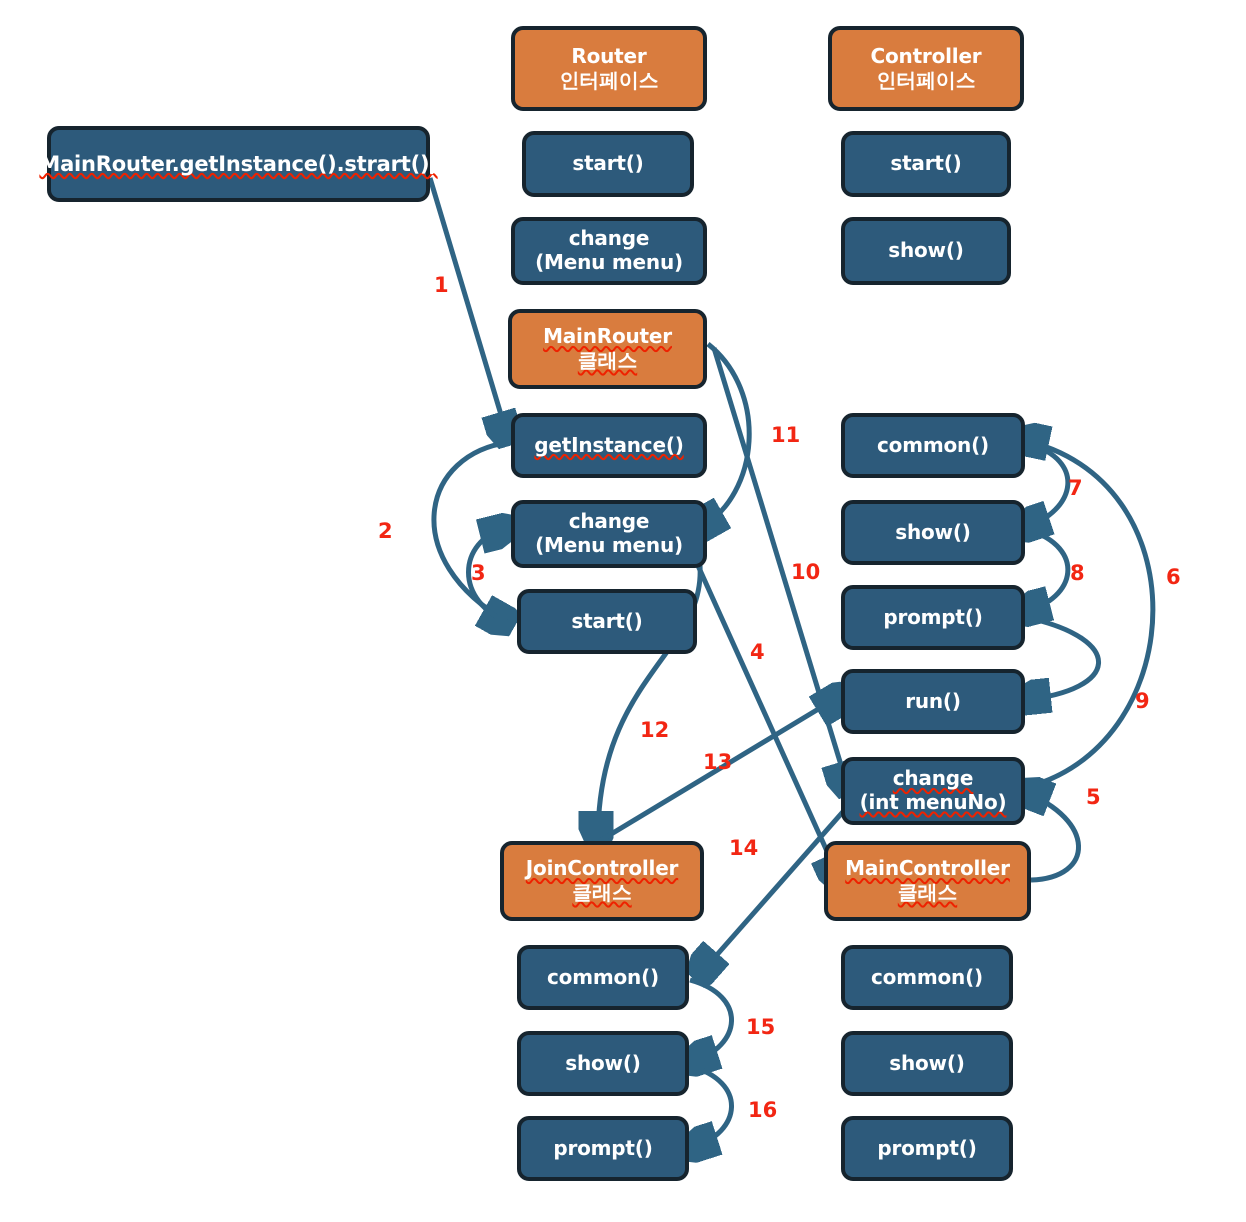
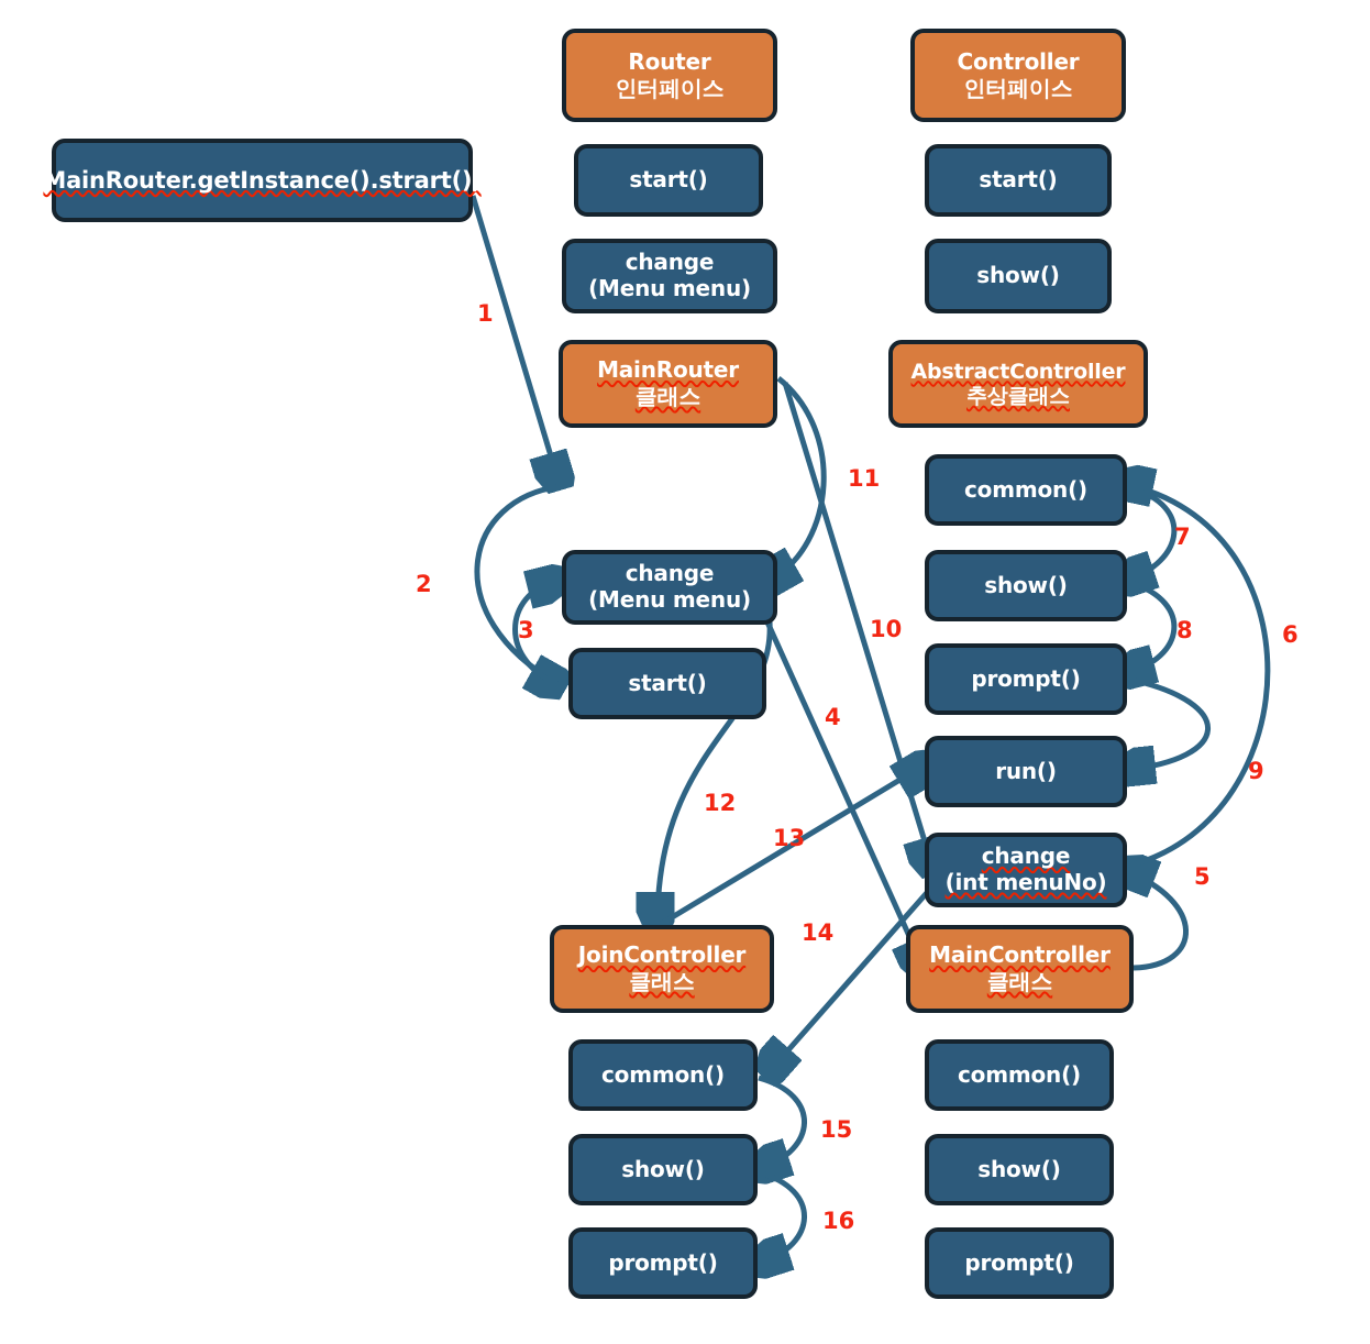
  MainRouter.getInstance().strart();
  Router
  인터페이스
  start()
  change
  (Menu menu)
  MainRouter
  클래스
- getInstance()
  change
  (Menu menu)
  start()
  Controller
  인터페이스
  start()
  show()
+ AbstractController
+ 추상클래스
  common()
  show()
  prompt()
  run()
  change
  (int menuNo)
  JoinController
  클래스
  common()
  show()
  prompt()
  MainController
  클래스
  common()
  show()
  prompt()
  1
  2
  3
  4
  5
  6
  7
  8
  9
  10
  11
  12
  13
  14
  15
  16
